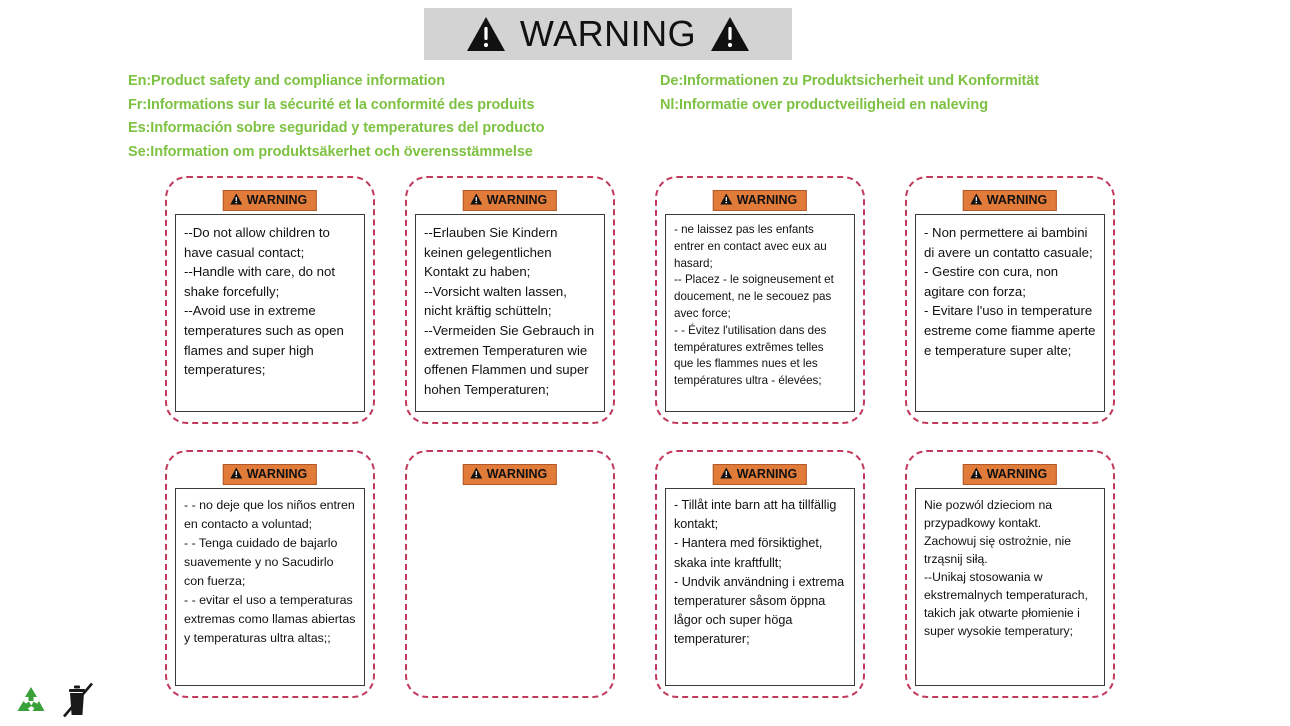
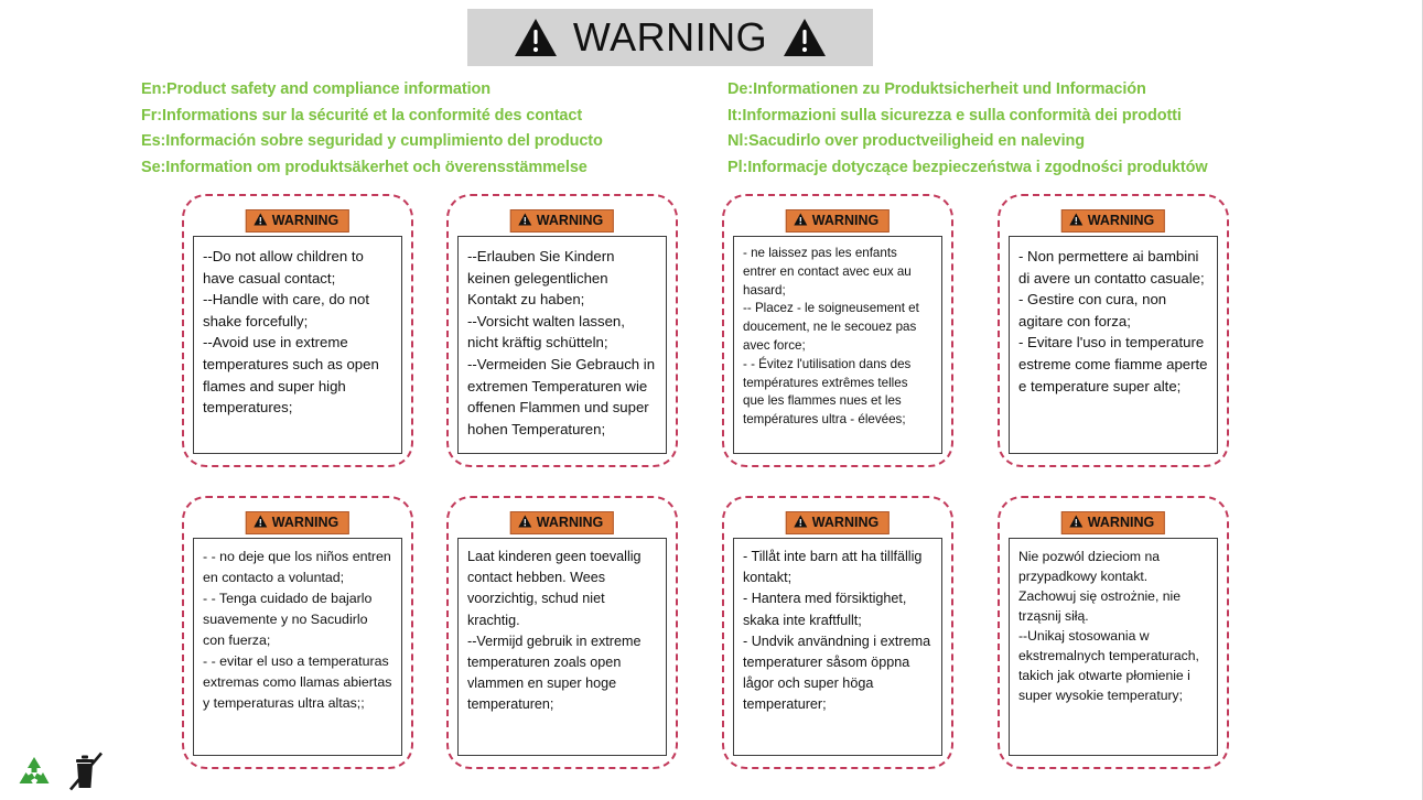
  WARNING
  En:Product safety and compliance information
- Fr:Informations sur la sécurité et la conformité des produits
+ Fr:Informations sur la sécurité et la conformité des contact
- Es:Información sobre seguridad y temperatures del producto
+ Es:Información sobre seguridad y cumplimiento del producto
  Se:Information om produktsäkerhet och överensstämmelse
- De:Informationen zu Produktsicherheit und Konformität
+ De:Informationen zu Produktsicherheit und Información
+ It:Informazioni sulla sicurezza e sulla conformità dei prodotti
- Nl:Informatie over productveiligheid en naleving
+ Nl:Sacudirlo over productveiligheid en naleving
+ Pl:Informacje dotyczące bezpieczeństwa i zgodności produktów
  WARNING
  --Do not allow children to have casual contact;
  --Handle with care, do not shake forcefully;
  --Avoid use in extreme temperatures such as open flames and super high temperatures;
  WARNING
  --Erlauben Sie Kindern keinen gelegentlichen Kontakt zu haben;
  --Vorsicht walten lassen, nicht kräftig schütteln;
  --Vermeiden Sie Gebrauch in extremen Temperaturen wie offenen Flammen und super hohen Temperaturen;
  WARNING
  - ne laissez pas les enfants entrer en contact avec eux au hasard;
  -- Placez - le soigneusement et doucement, ne le secouez pas avec force;
  - - Évitez l'utilisation dans des températures extrêmes telles que les flammes nues et les températures ultra - élevées;
  WARNING
  - Non permettere ai bambini di avere un contatto casuale;
  - Gestire con cura, non agitare con forza;
  - Evitare l'uso in temperature estreme come fiamme aperte e temperature super alte;
  WARNING
  - - no deje que los niños entren en contacto a voluntad;
  - - Tenga cuidado de bajarlo suavemente y no Sacudirlo con fuerza;
  - - evitar el uso a temperaturas extremas como llamas abiertas y temperaturas ultra altas;;
  WARNING
+ Laat kinderen geen toevallig contact hebben. Wees voorzichtig, schud niet krachtig.
+ --Vermijd gebruik in extreme temperaturen zoals open vlammen en super hoge temperaturen;
  WARNING
  - Tillåt inte barn att ha tillfällig kontakt;
  - Hantera med försiktighet, skaka inte kraftfullt;
  - Undvik användning i extrema temperaturer såsom öppna lågor och super höga temperaturer;
  WARNING
  Nie pozwól dzieciom na przypadkowy kontakt. Zachowuj się ostrożnie, nie trząsnij siłą.
  --Unikaj stosowania w ekstremalnych temperaturach, takich jak otwarte płomienie i super wysokie temperatury;
